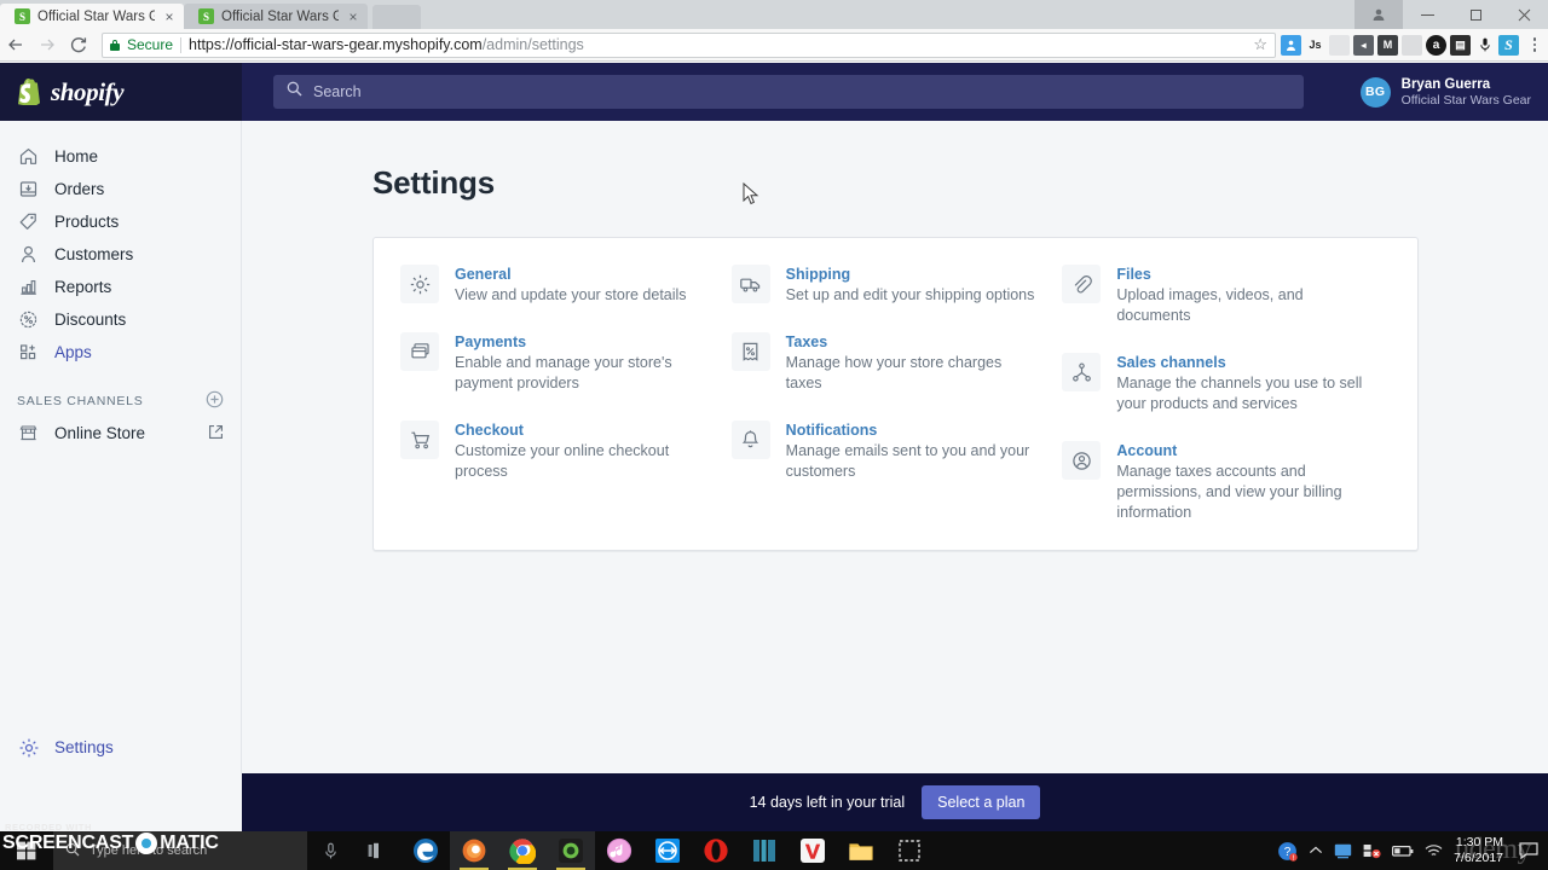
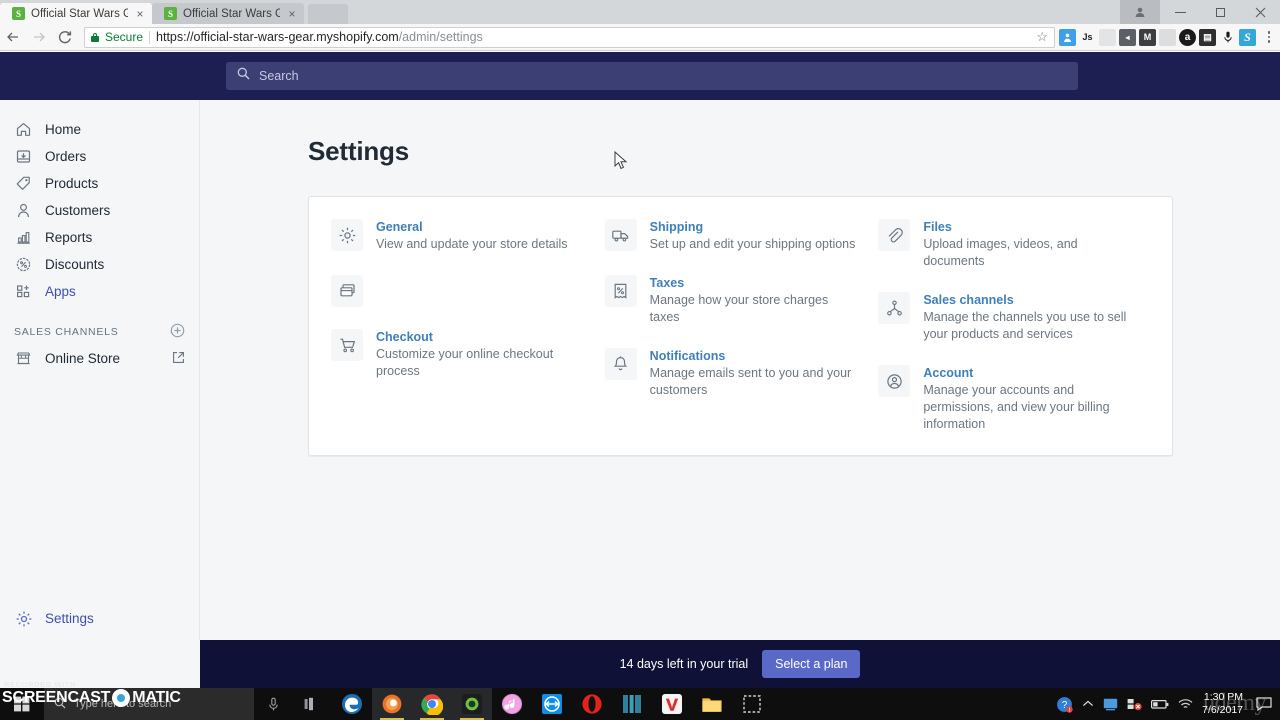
  S
  Official Star Wars G
  ×
  S
  Official Star Wars G
  ×
  Secure
  https://official-star-wars-gear.myshopify.com/admin/settings
  ☆
  Js
  ◂
  M
  a
  ▤
  S
- shopify
  Search
- BG
- Bryan Guerra
- Official Star Wars Gear
  Home
  Orders
  Products
  Customers
  Reports
  Discounts
  Apps
  SALES CHANNELS
  Online Store
  Settings
  Settings
  General
  View and update your store details
- Payments
- Enable and manage your store's payment providers
  Checkout
  Customize your online checkout process
  Shipping
  Set up and edit your shipping options
  Taxes
  Manage how your store charges taxes
  Notifications
  Manage emails sent to you and your customers
  Files
  Upload images, videos, and documents
  Sales channels
  Manage the channels you use to sell your products and services
  Account
- Manage taxes accounts and permissions, and view your billing information
+ Manage your accounts and permissions, and view your billing information
  14 days left in your trial
  Select a plan
  RECORDED WITH
  SCREENCAST
  MATIC
  Type heo search
  ?
  1:30 PM
  7/6/2017
  udemy
